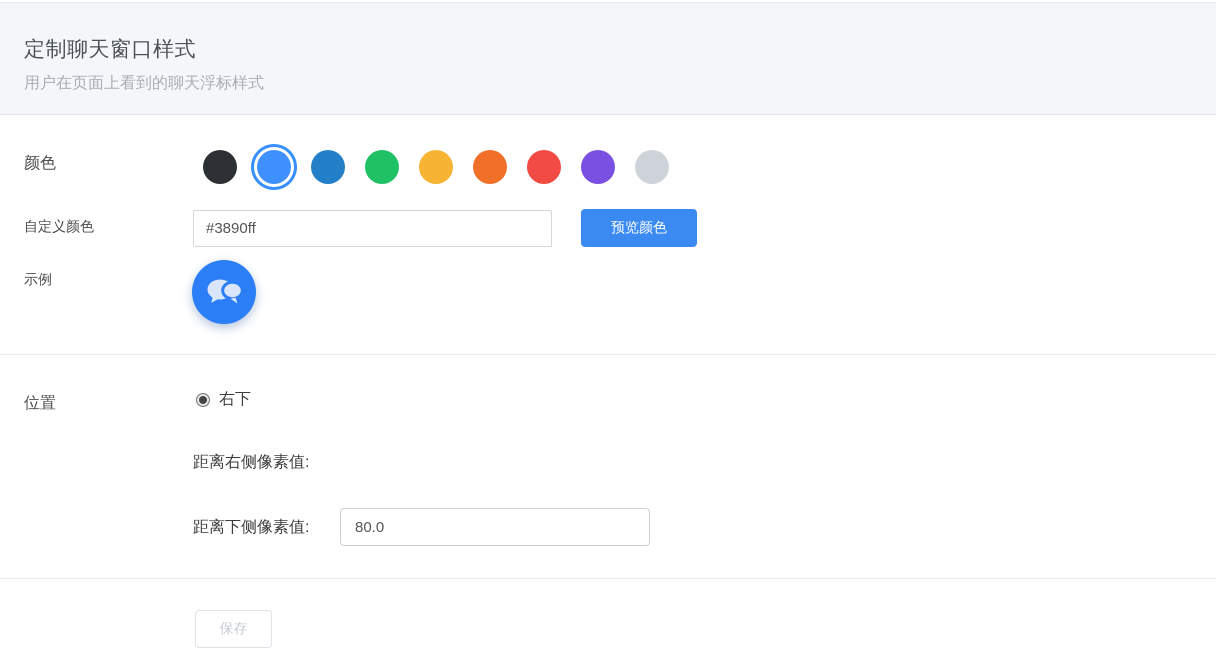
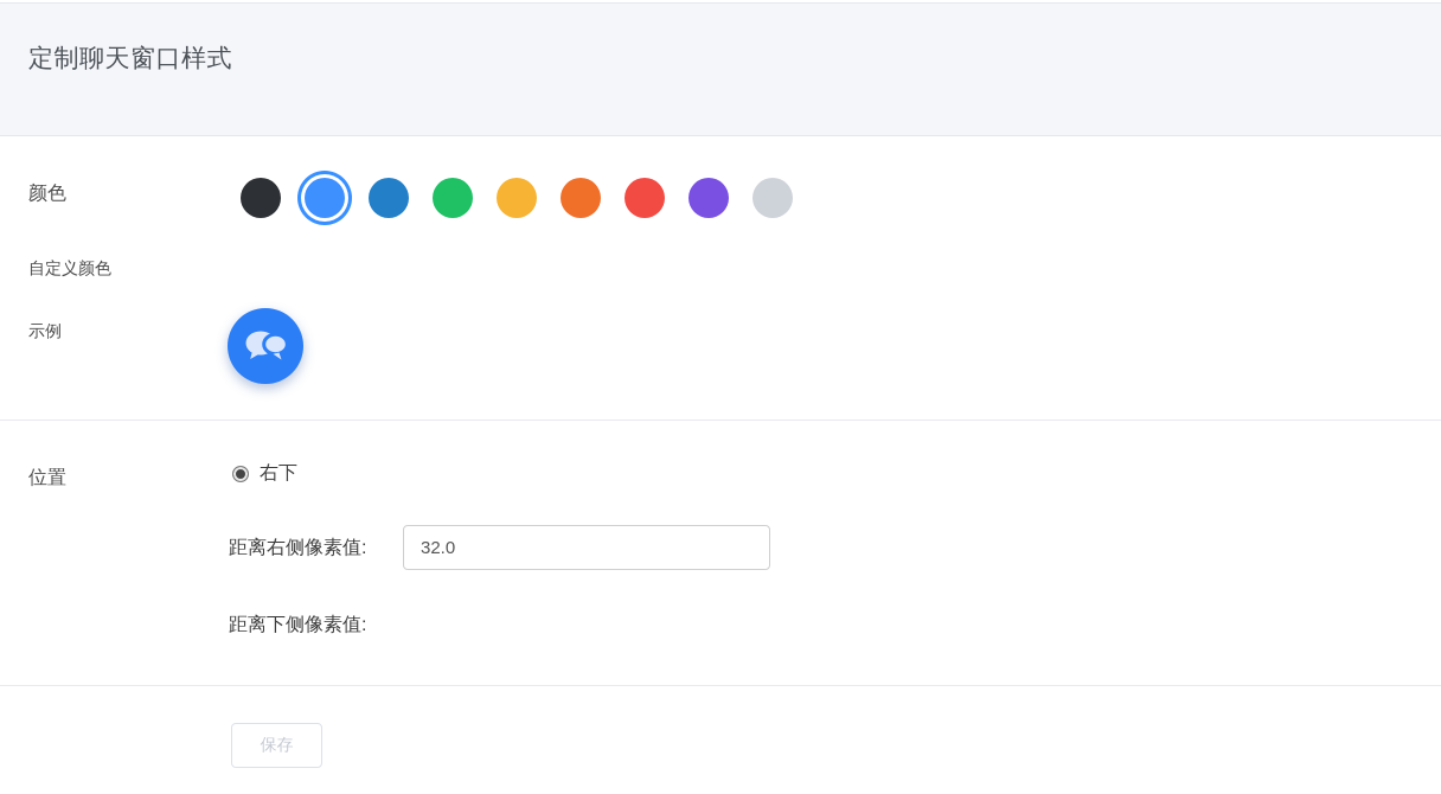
  定制聊天窗口样式
- 用户在页面上看到的聊天浮标样式
  颜色
  自定义颜色
- #3890ff
- 预览颜色
  示例
  位置
  右下
  距离右侧像素值:
+ 32.0
  距离下侧像素值:
- 80.0
  保存
